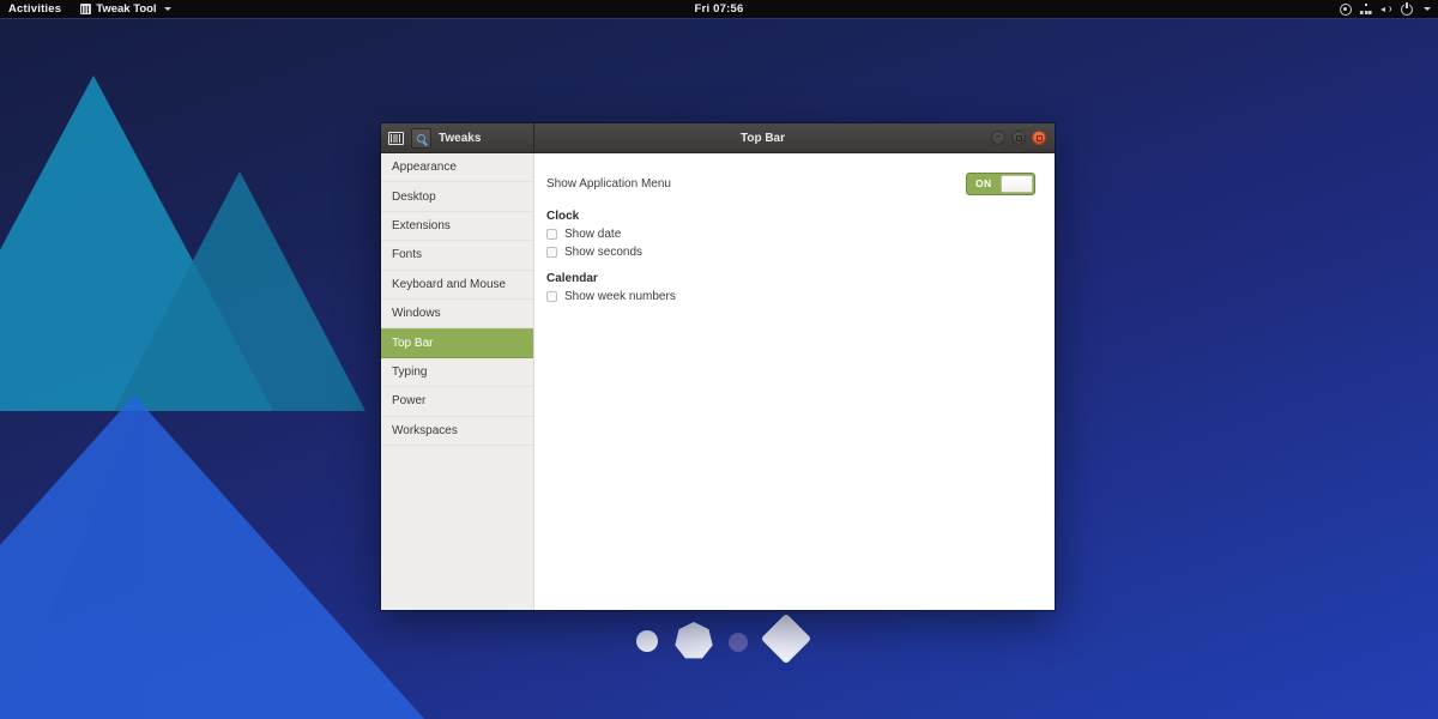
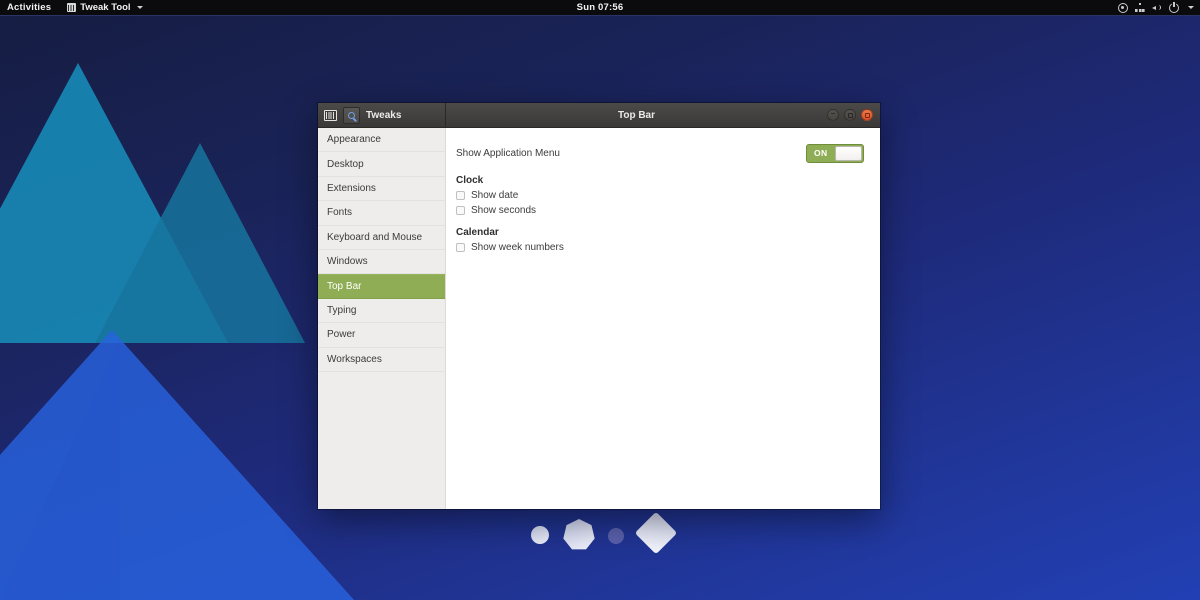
  Activities
  Tweak Tool
- Fri 07:56
+ Sun 07:56
  Tweaks
  Top Bar
  −
  Appearance
  Desktop
  Extensions
  Fonts
  Keyboard and Mouse
  Windows
  Top Bar
  Typing
  Power
  Workspaces
  Show Application Menu
  ON
  Clock
  Show date
  Show seconds
  Calendar
  Show week numbers
